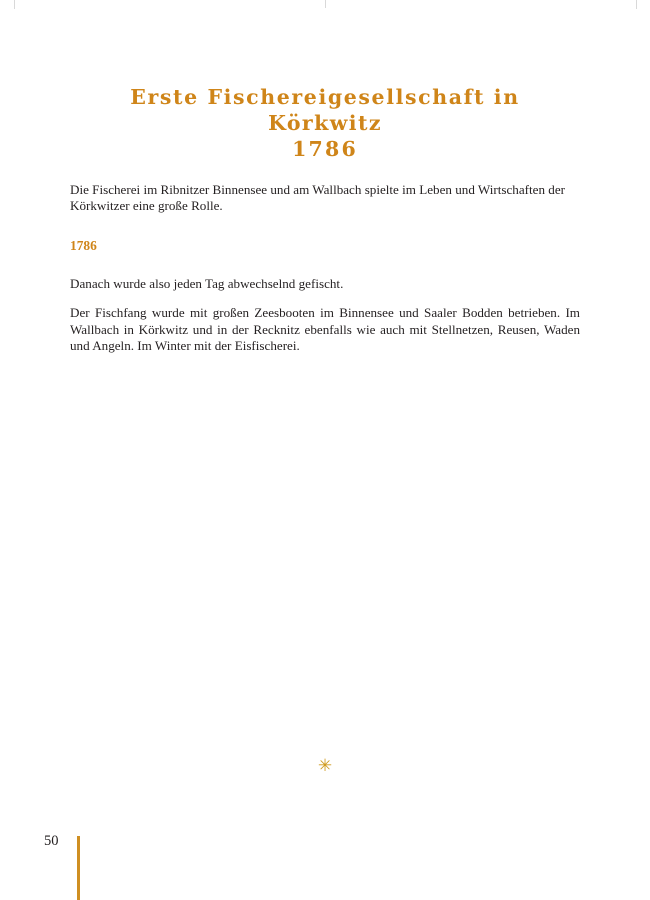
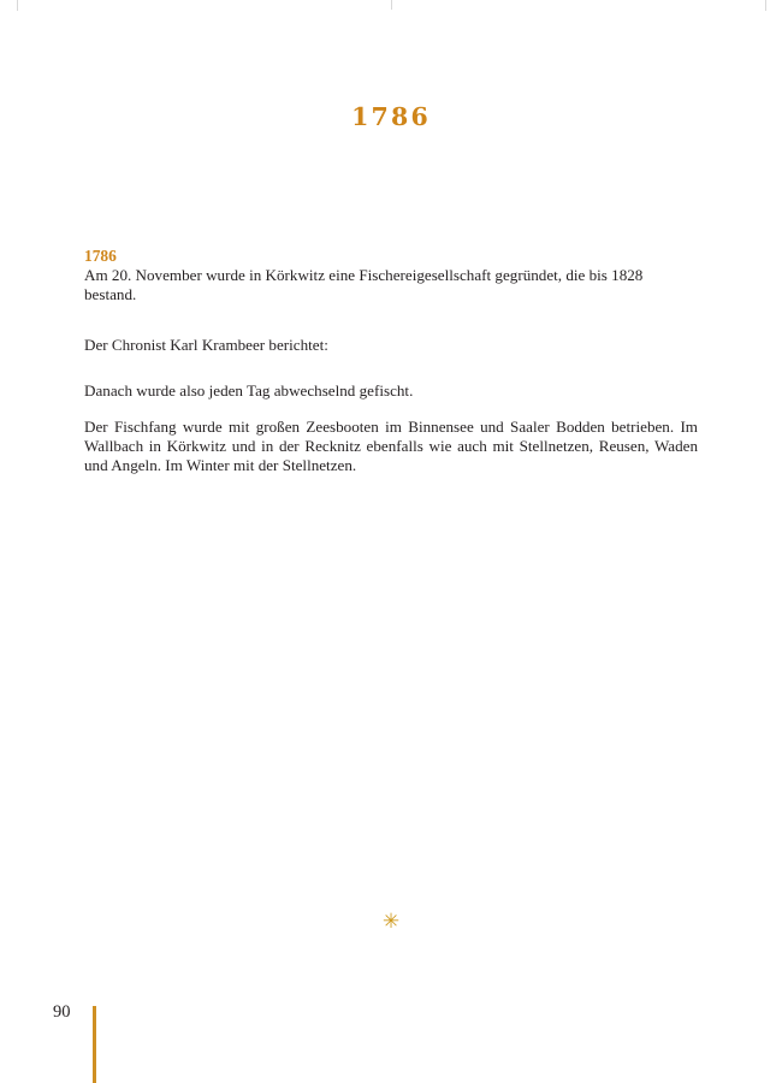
- Erste Fischereigesellschaft in
- Körkwitz
  1786
- Die Fischerei im Ribnitzer Binnensee und am Wallbach spielte im Leben und Wirtschaften der Körkwitzer eine große Rolle.
  1786
+ Am 20. November wurde in Körkwitz eine Fischereigesellschaft gegründet, die bis 1828 bestand.
+ Der Chronist Karl Krambeer berichtet:
  Danach wurde also jeden Tag abwechselnd gefischt.
- Der Fischfang wurde mit großen Zeesbooten im Binnensee und Saaler Bodden betrieben. Im Wallbach in Körkwitz und in der Recknitz ebenfalls wie auch mit Stellnetzen, Reusen, Waden und Angeln. Im Winter mit der Eisfischerei.
+ Der Fischfang wurde mit großen Zeesbooten im Binnensee und Saaler Bodden betrieben. Im Wallbach in Körkwitz und in der Recknitz ebenfalls wie auch mit Stellnetzen, Reusen, Waden und Angeln. Im Winter mit der Stellnetzen.
  ✳
- 50
+ 90
